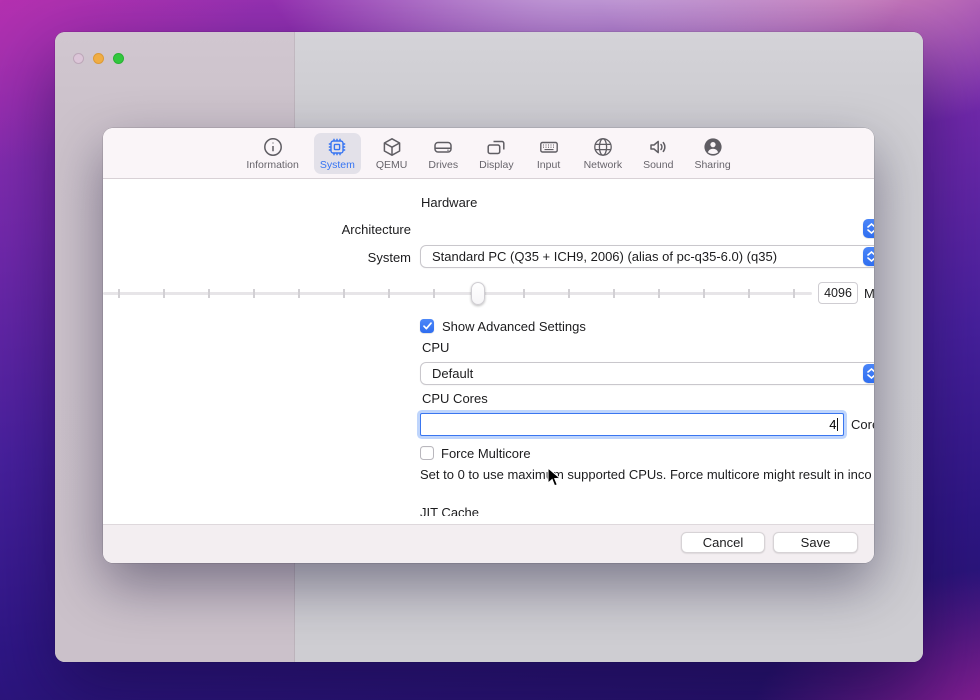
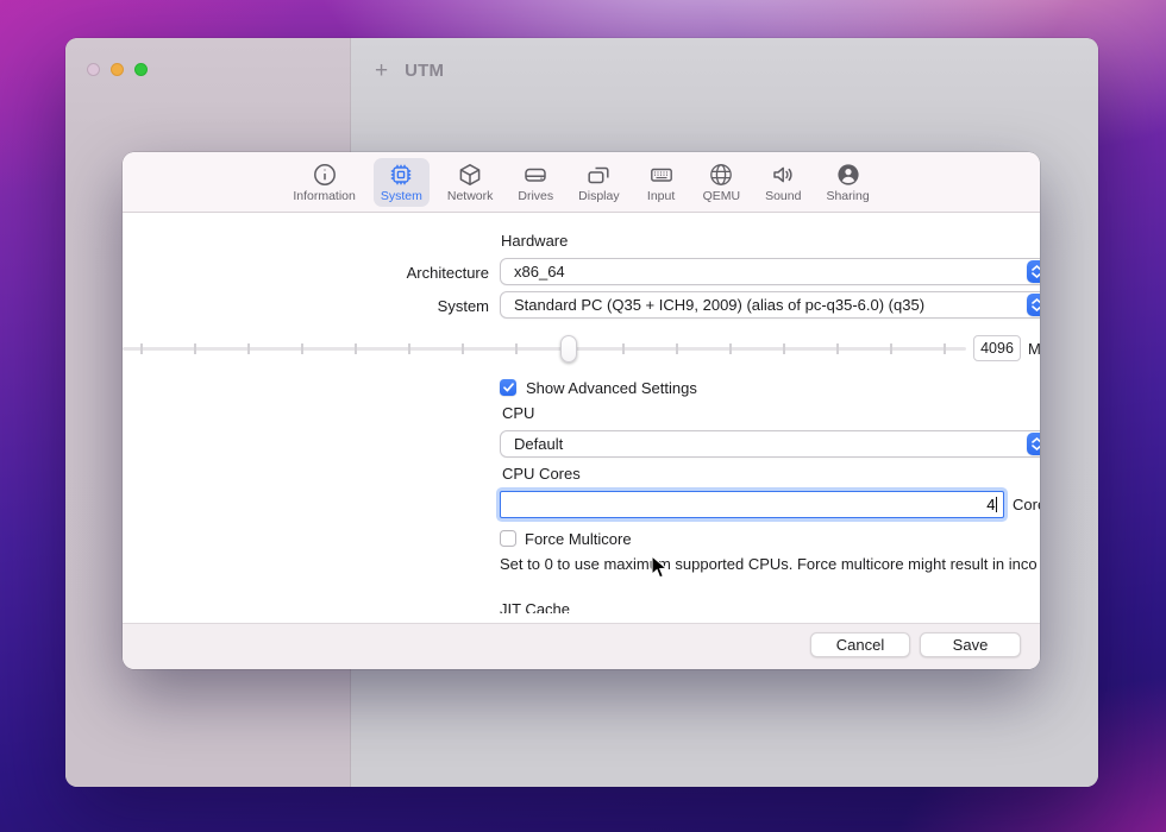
+ +
+ UTM
  Information
  System
- QEMU
+ Network
  Drives
  Display
  Input
- Network
+ QEMU
  Sound
  Sharing
  Hardware
  Architecture
+ x86_64
  System
- Standard PC (Q35 + ICH9, 2006) (alias of pc-q35-6.0) (q35)
+ Standard PC (Q35 + ICH9, 2009) (alias of pc-q35-6.0) (q35)
  4096
  Show Advanced Settings
  CPU
  Default
  CPU Cores
  4
  Force Multicore
  Set to 0 to use maximm supported CPUs. Force multicore might result in inco
  JIT Cache
  Cancel
  Save
